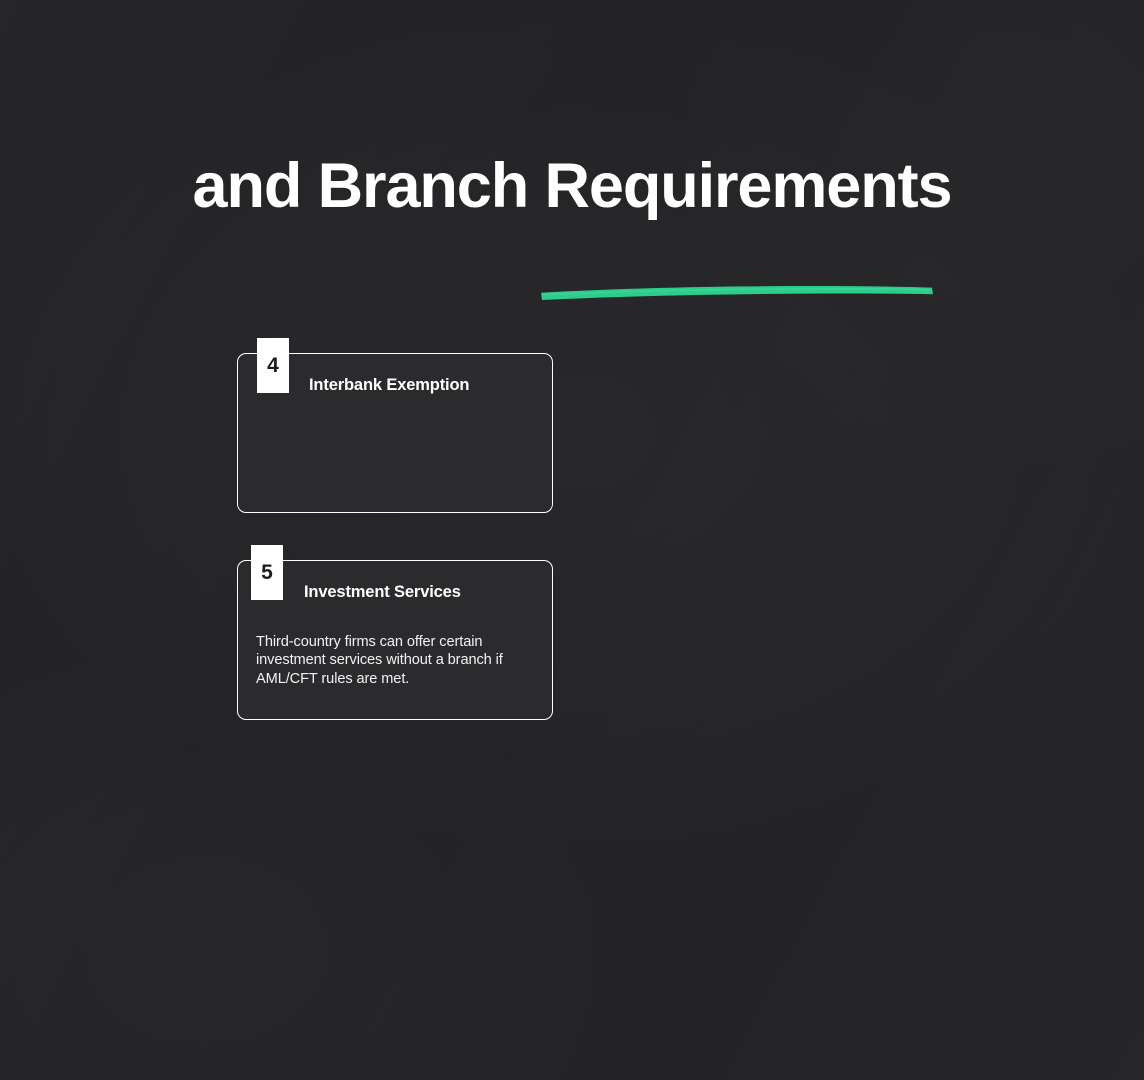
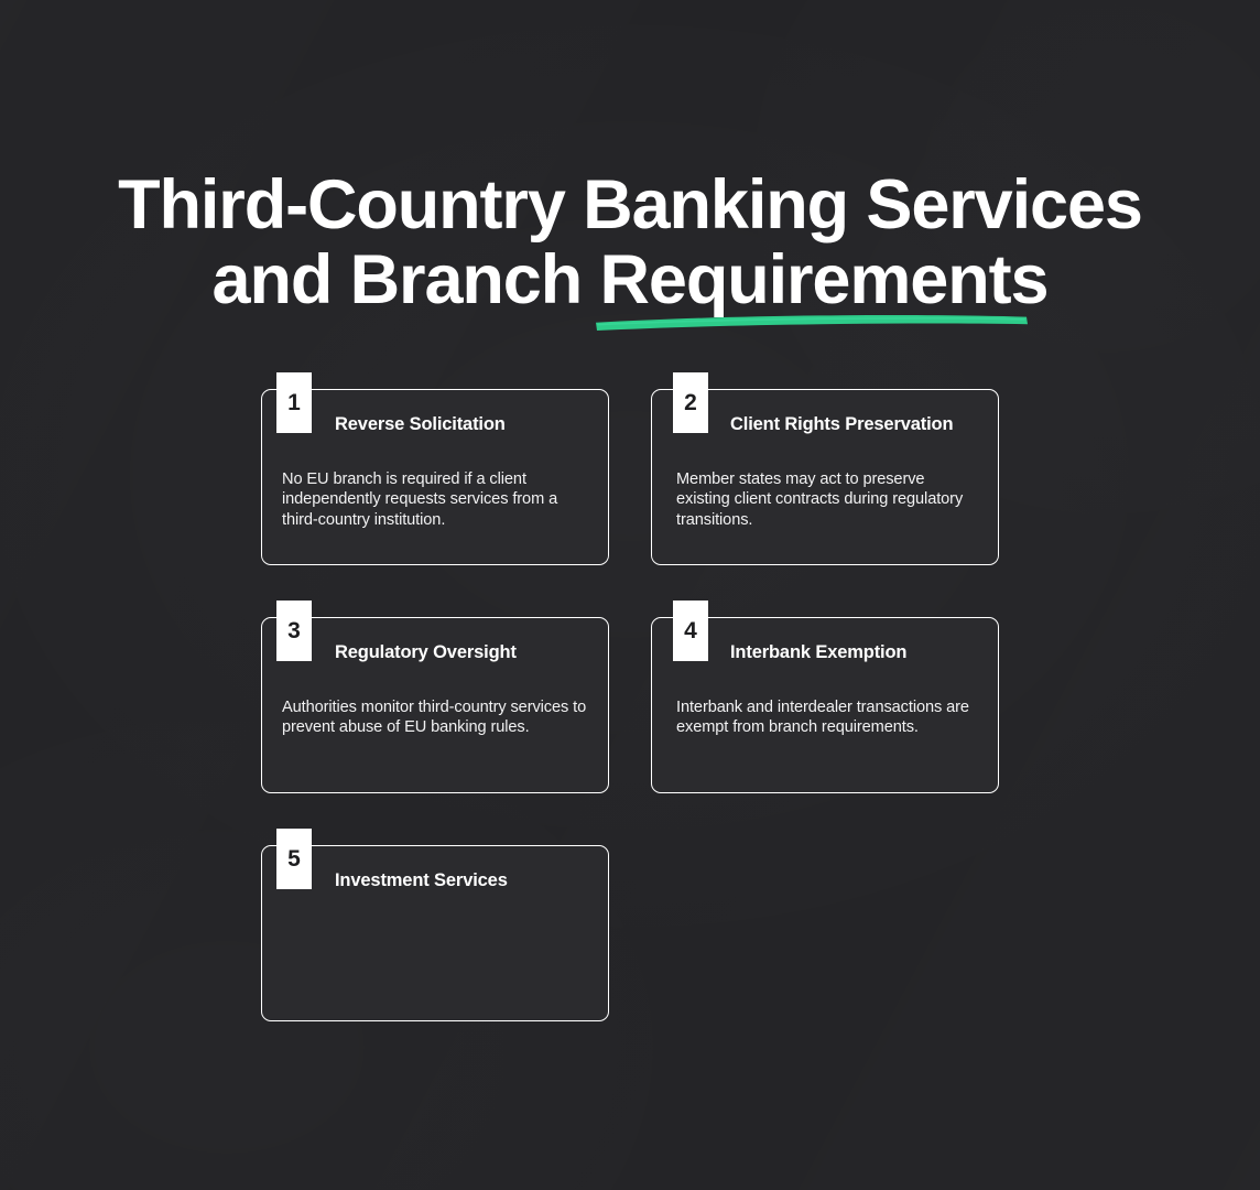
+ Third-Country Banking Services
  and Branch Requirements
+ 1
+ Reverse Solicitation
+ No EU branch is required if a client independently requests services from a third-country institution.
+ 2
+ Client Rights Preservation
+ Member states may act to preserve existing client contracts during regulatory transitions.
+ 3
+ Regulatory Oversight
+ Authorities monitor third-country services to prevent abuse of EU banking rules.
  4
  Interbank Exemption
+ Interbank and interdealer transactions are exempt from branch requirements.
  5
  Investment Services
- Third-country firms can offer certain investment services without a branch if AML/CFT rules are met.
